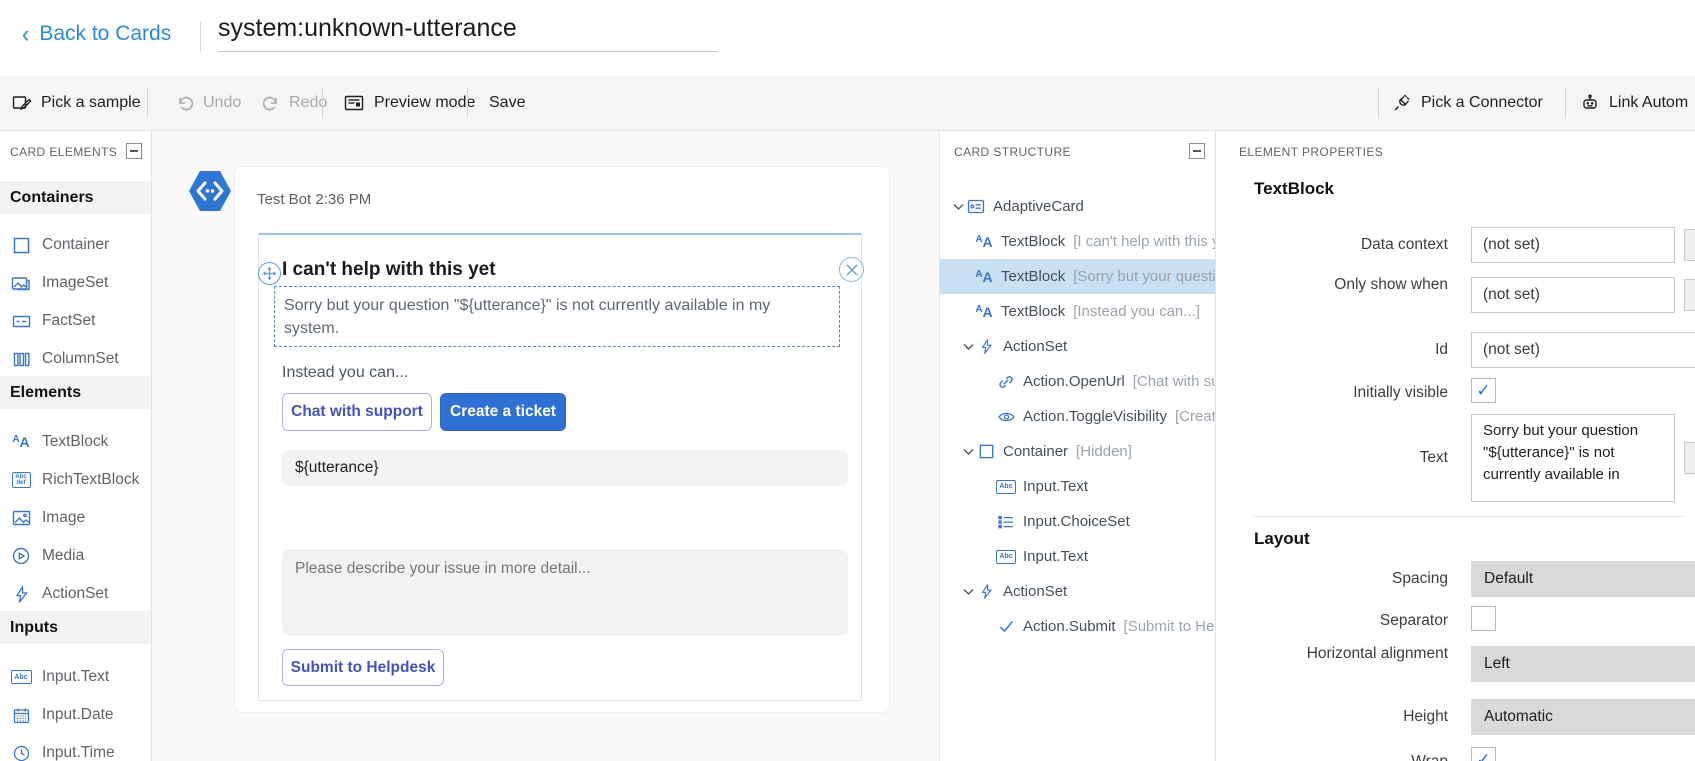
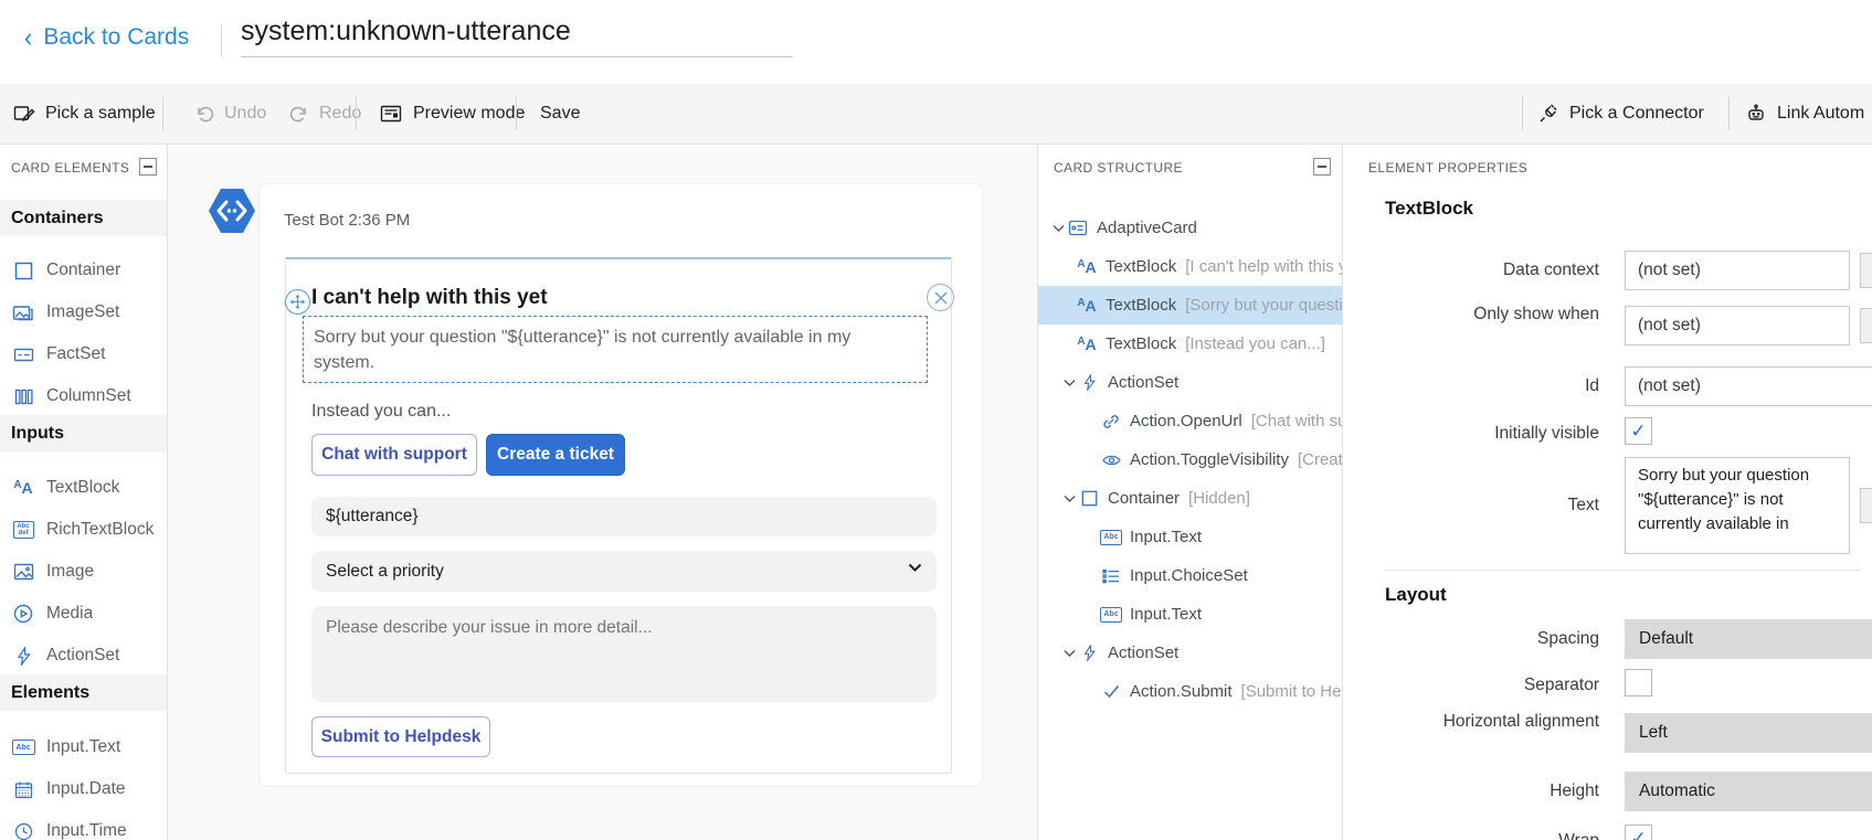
  ‹
  Back to Cards
  system:unknown-utterance
  Pick a sample
  Undo
  Red
  Preview mode
  Save
  Pick a Connector
  Link Autom
  CARD ELEMENTS
  Containers
  Container
  ImageSet
  FactSet
  ColumnSet
- Elements
+ Inputs
  A
  A
  TextBlock
  RichTextBlock
  Image
  Media
  ActionSet
- Inputs
+ Elements
  Input.Text
  Input.Date
  Input.Time
  Test Bot 2:36 PM
  I can't help with this yet
  Sorry but your question "${utterance}" is not currently available in my system.
  Instead you can...
  Chat with support
  Create a ticket
  ${utterance}
+ Select a priority
  Please describe your issue in more detail...
  Submit to Helpdesk
  CARD STRUCTURE
  AdaptiveCard
  A
  A
  TextBlock
  [I can't help with this
  A
  A
  TextBlock
  A
  A
  TextBlock
  [Instead you can...]
  ActionSet
  Action.OpenUrl
  Action.ToggleVisibility
  Container
  [Hidden]
  Input.Text
  Input.ChoiceSet
  Input.Text
  ActionSet
  Action.Submit
  ELEMENT PROPERTIES
  TextBlock
  Data context
  (not set)
  Only show when
  (not set)
  Id
  (not set)
  Initially visible
  ✓
  Text
  Sorry but your question "${utterance}" is not currently available in
  Layout
  Spacing
  Default
  Separator
  Horizontal alignment
  Left
  Height
  Automatic
  ✓
